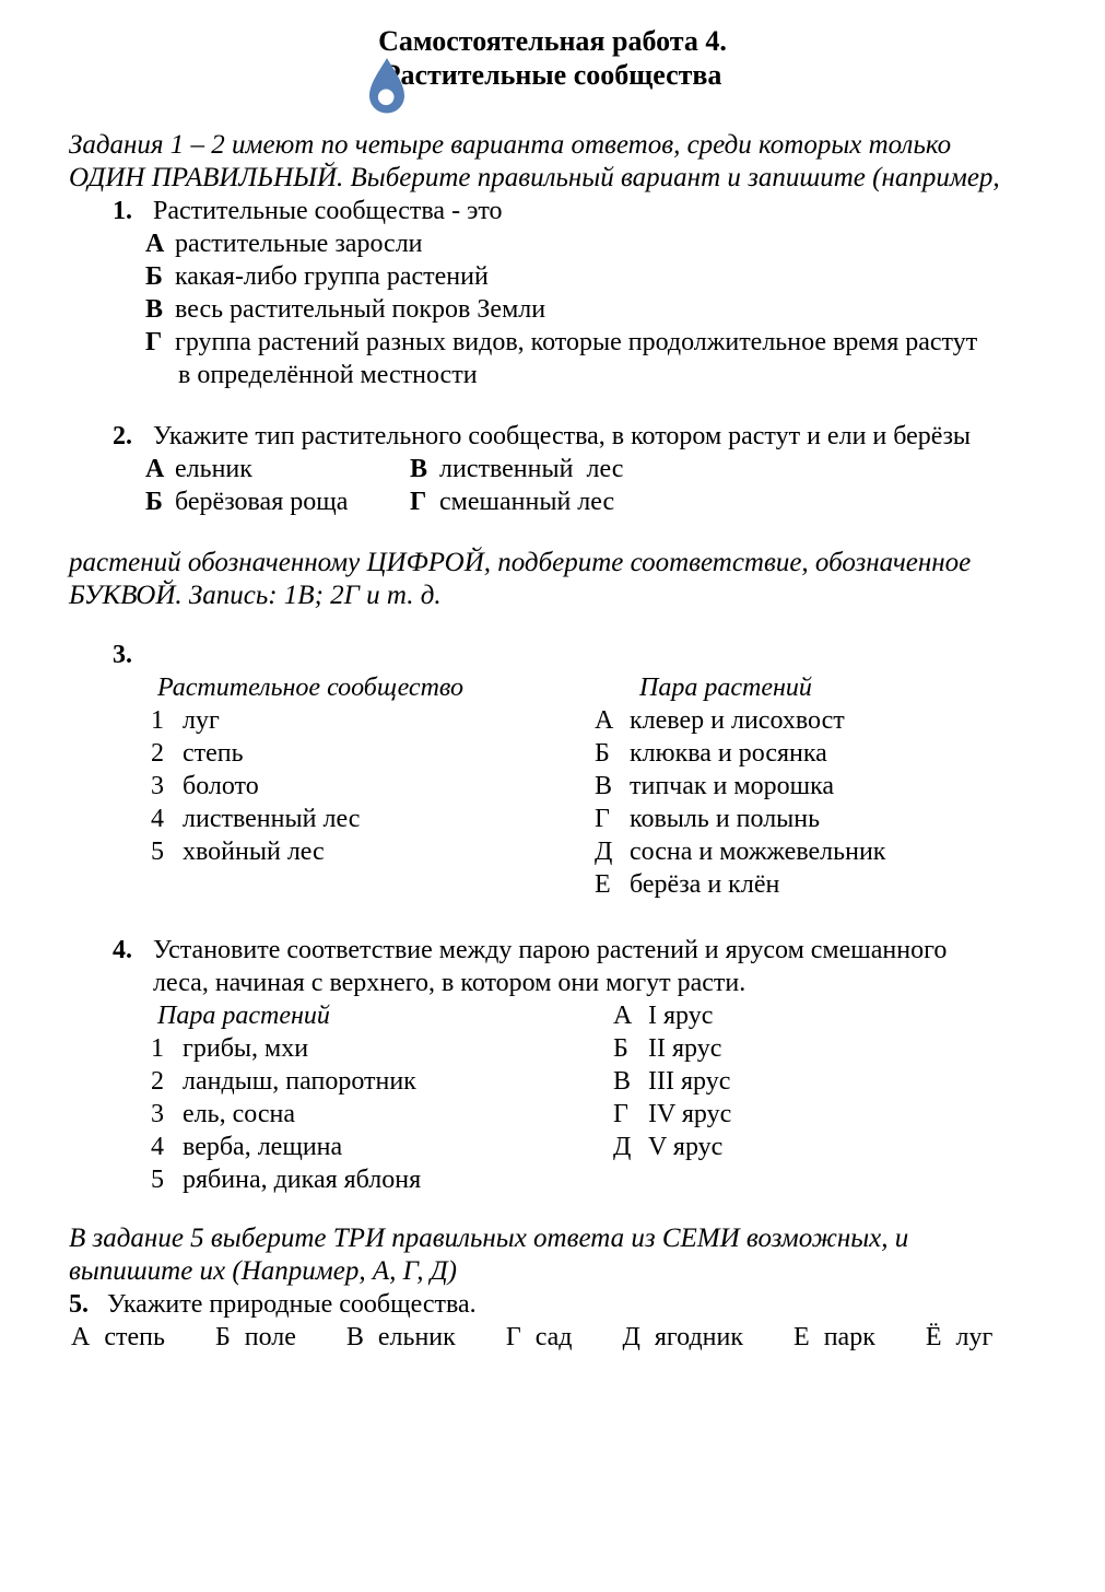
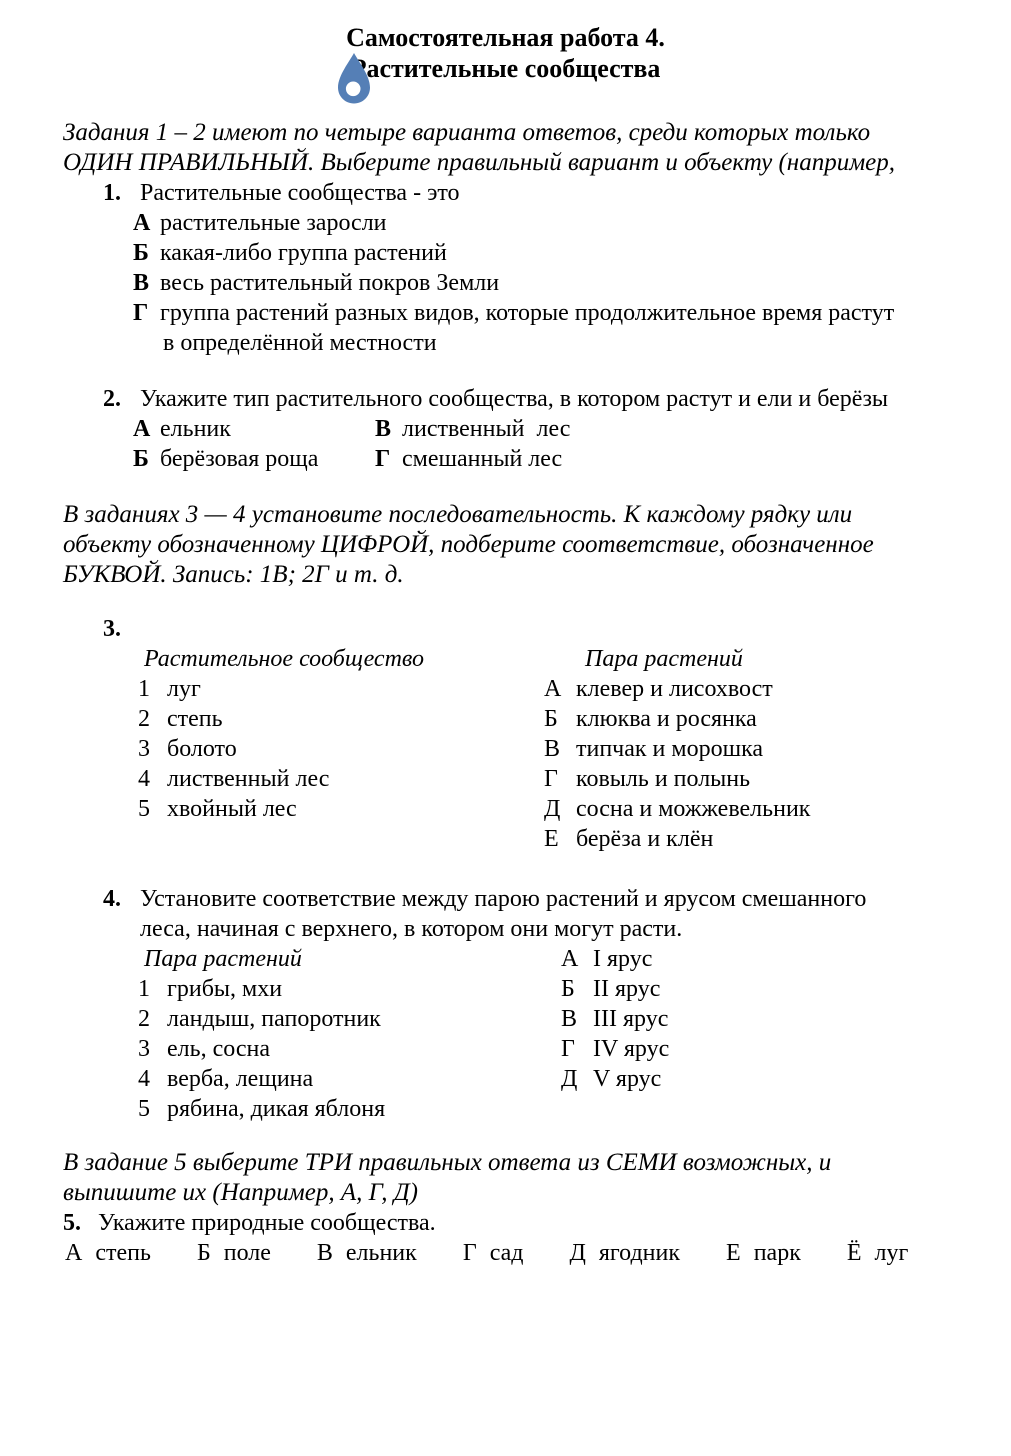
  Самостоятельная работа 4.
  астительные сообщества
  Задания 1 – 2 имеют по четыре варианта ответов, среди которых только
- ОДИН ПРАВИЛЬНЫЙ. Выберите правильный вариант и запишите (например,
+ ОДИН ПРАВИЛЬНЫЙ. Выберите правильный вариант и объекту (например,
  1.
  Растительные сообщества - это
  А
  растительные заросли
  Б
  какая-либо группа растений
  В
  весь растительный покров Земли
  Г
  группа растений разных видов, которые продолжительное время растут
  в определённой местности
  2.
  Укажите тип растительного сообщества, в котором растут и ели и берёзы
  А
  ельник
  В
  лиственный лес
  Б
  берёзовая роща
  Г
  смешанный лес
+ В заданиях 3 — 4 установите последовательность. К каждому рядку или
- растений обозначенному ЦИФРОЙ, подберите соответствие, обозначенное
+ объекту обозначенному ЦИФРОЙ, подберите соответствие, обозначенное
  БУКВОЙ. Запись: 1В; 2Г и т. д.
  3.
  Растительное сообщество
  1
  луг
  2
  степь
  3
  болото
  4
  лиственный лес
  5
  хвойный лес
  Пара растений
  А
  клевер и лисохвост
  Б
  клюква и росянка
  В
  типчак и морошка
  Г
  ковыль и полынь
  Д
  сосна и можжевельник
  Е
  берёза и клён
  4.
  Установите соответствие между парою растений и ярусом смешанного
  леса, начиная с верхнего, в котором они могут расти.
  Пара растений
  1
  грибы, мхи
  2
  ландыш, папоротник
  3
  ель, сосна
  4
  верба, лещина
  5
  рябина, дикая яблоня
  А
  I ярус
  Б
  II ярус
  В
  III ярус
  Г
  IV ярус
  Д
  V ярус
  В задание 5 выберите ТРИ правильных ответа из СЕМИ возможных, и
  выпишите их (Например, А, Г, Д)
  5.
  Укажите природные сообщества.
  А
  степь
  Б
  поле
  В
  ельник
  Г
  сад
  Д
  ягодник
  Е
  парк
  Ё
  луг
